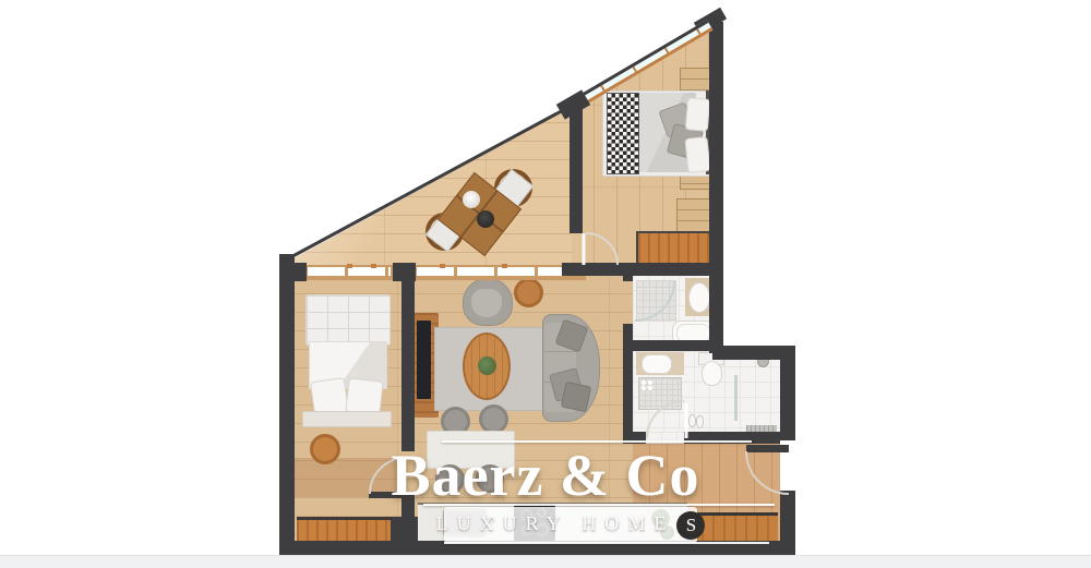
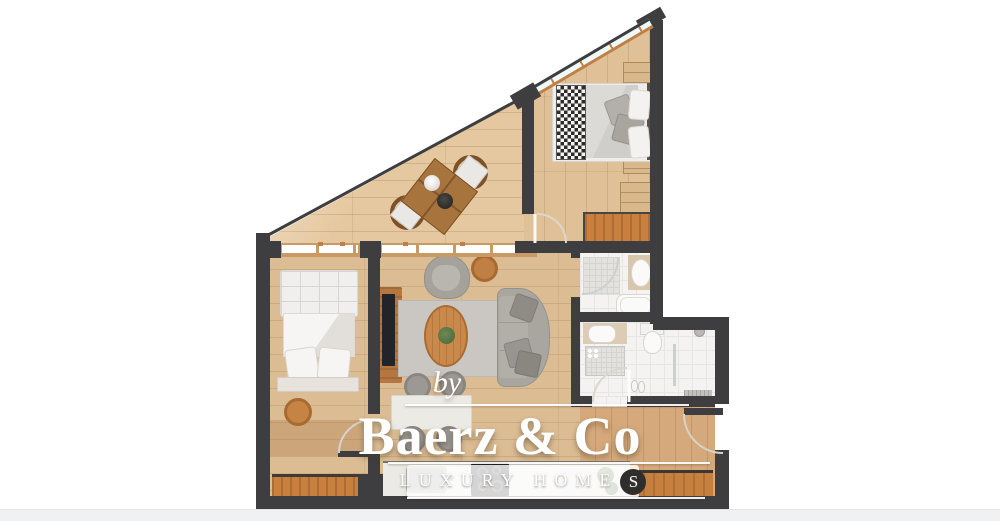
+ by
  Baerz & Co
  LUXURY HOME S
